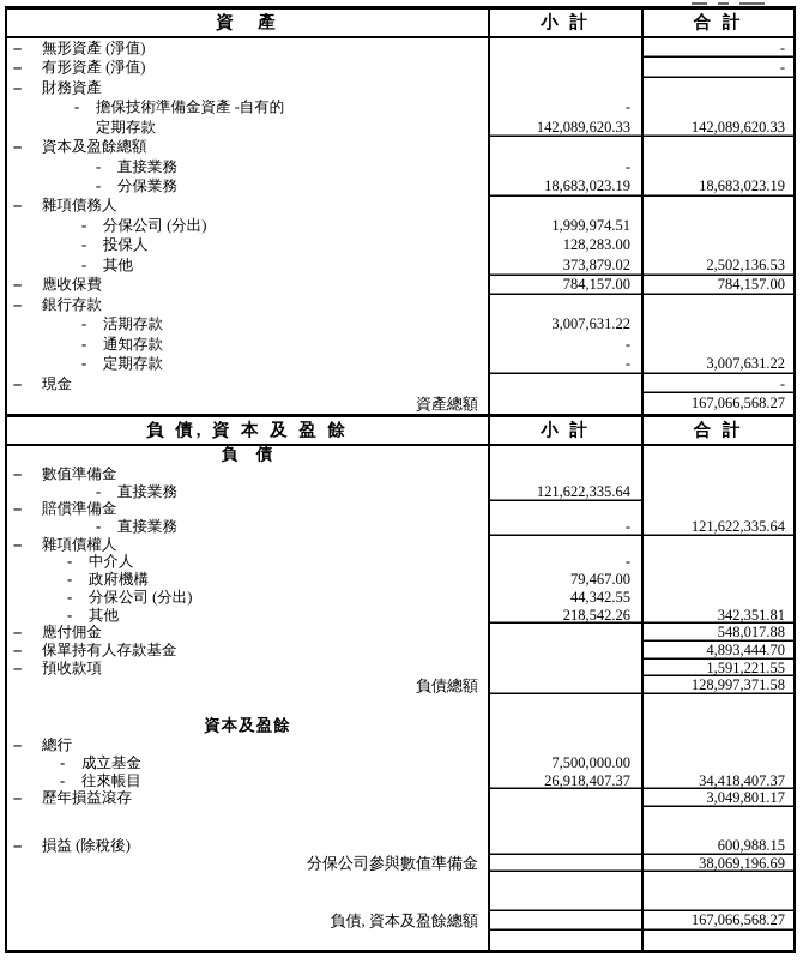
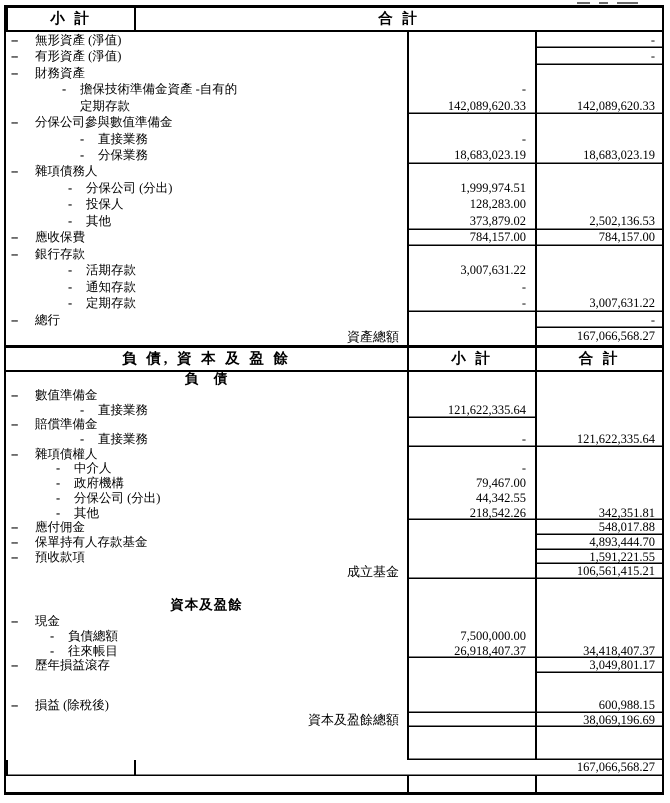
- 資 產
  小 計
  合 計
  --
  無形資產 (淨值)
  -
  --
  有形資產 (淨值)
  -
  --
  財務資產
  -
  擔保技術準備金資產 -自有的
  -
  定期存款
  142,089,620.33
  142,089,620.33
  --
- 資本及盈餘總額
+ 分保公司參與數值準備金
  -
  直接業務
  -
  -
  分保業務
  18,683,023.19
  18,683,023.19
  --
  雜項債務人
  -
  分保公司 (分出)
  1,999,974.51
  -
  投保人
  128,283.00
  -
  其他
  373,879.02
  2,502,136.53
  --
  應收保費
  784,157.00
  784,157.00
  --
  銀行存款
  -
  活期存款
  3,007,631.22
  -
  通知存款
  -
  -
  定期存款
  -
  3,007,631.22
  --
- 現金
+ 總行
  -
  資產總額
  167,066,568.27
  負 債, 資 本 及 盈 餘
  小 計
  合 計
  負 債
  --
  數值準備金
  -
  直接業務
  121,622,335.64
  --
  賠償準備金
  -
  直接業務
  -
  121,622,335.64
  --
  雜項債權人
  -
  中介人
  -
  -
  政府機構
  79,467.00
  -
  分保公司 (分出)
  44,342.55
  -
  其他
  218,542.26
  342,351.81
  --
  應付佣金
  548,017.88
  --
  保單持有人存款基金
  4,893,444.70
  --
  預收款項
  1,591,221.55
- 負債總額
+ 成立基金
- 128,997,371.58
+ 106,561,415.21
  資本及盈餘
  --
- 總行
+ 現金
  -
- 成立基金
+ 負債總額
  7,500,000.00
  -
  往來帳目
  26,918,407.37
  34,418,407.37
  --
  歷年損益滾存
  3,049,801.17
  --
  損益 (除稅後)
  600,988.15
- 分保公司參與數值準備金
+ 資本及盈餘總額
  38,069,196.69
- 負債, 資本及盈餘總額
  167,066,568.27
